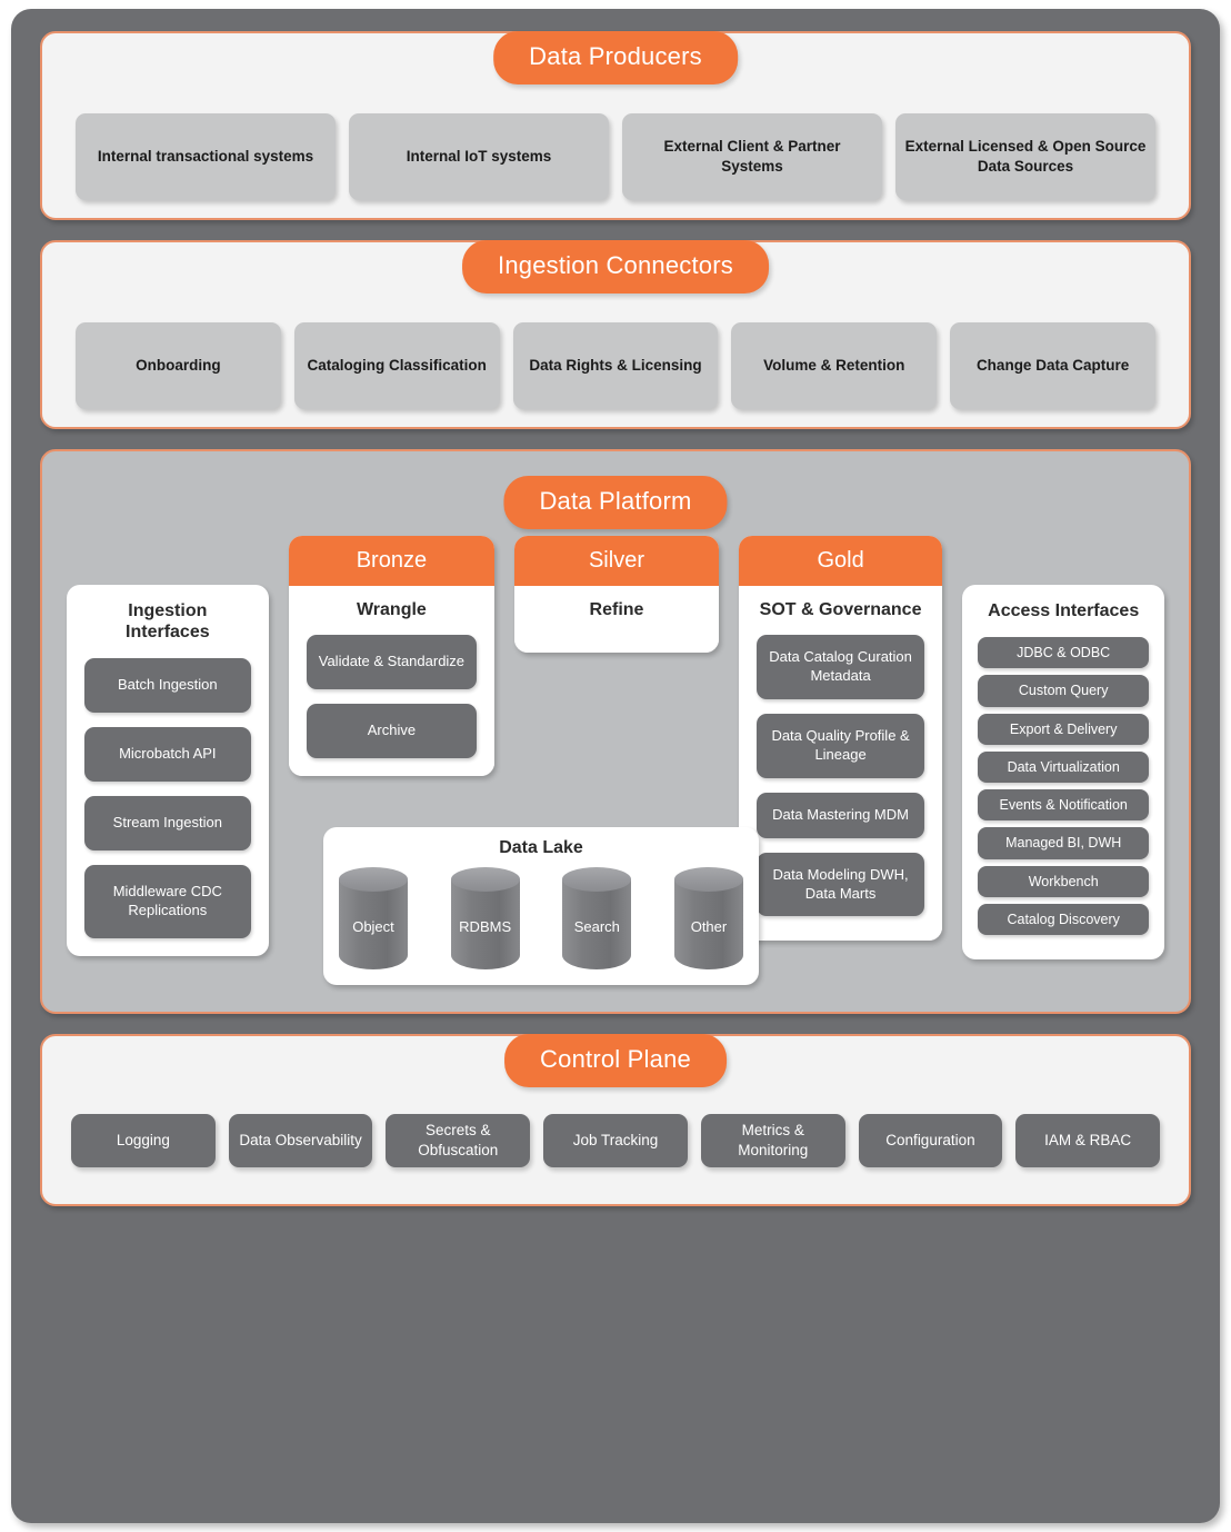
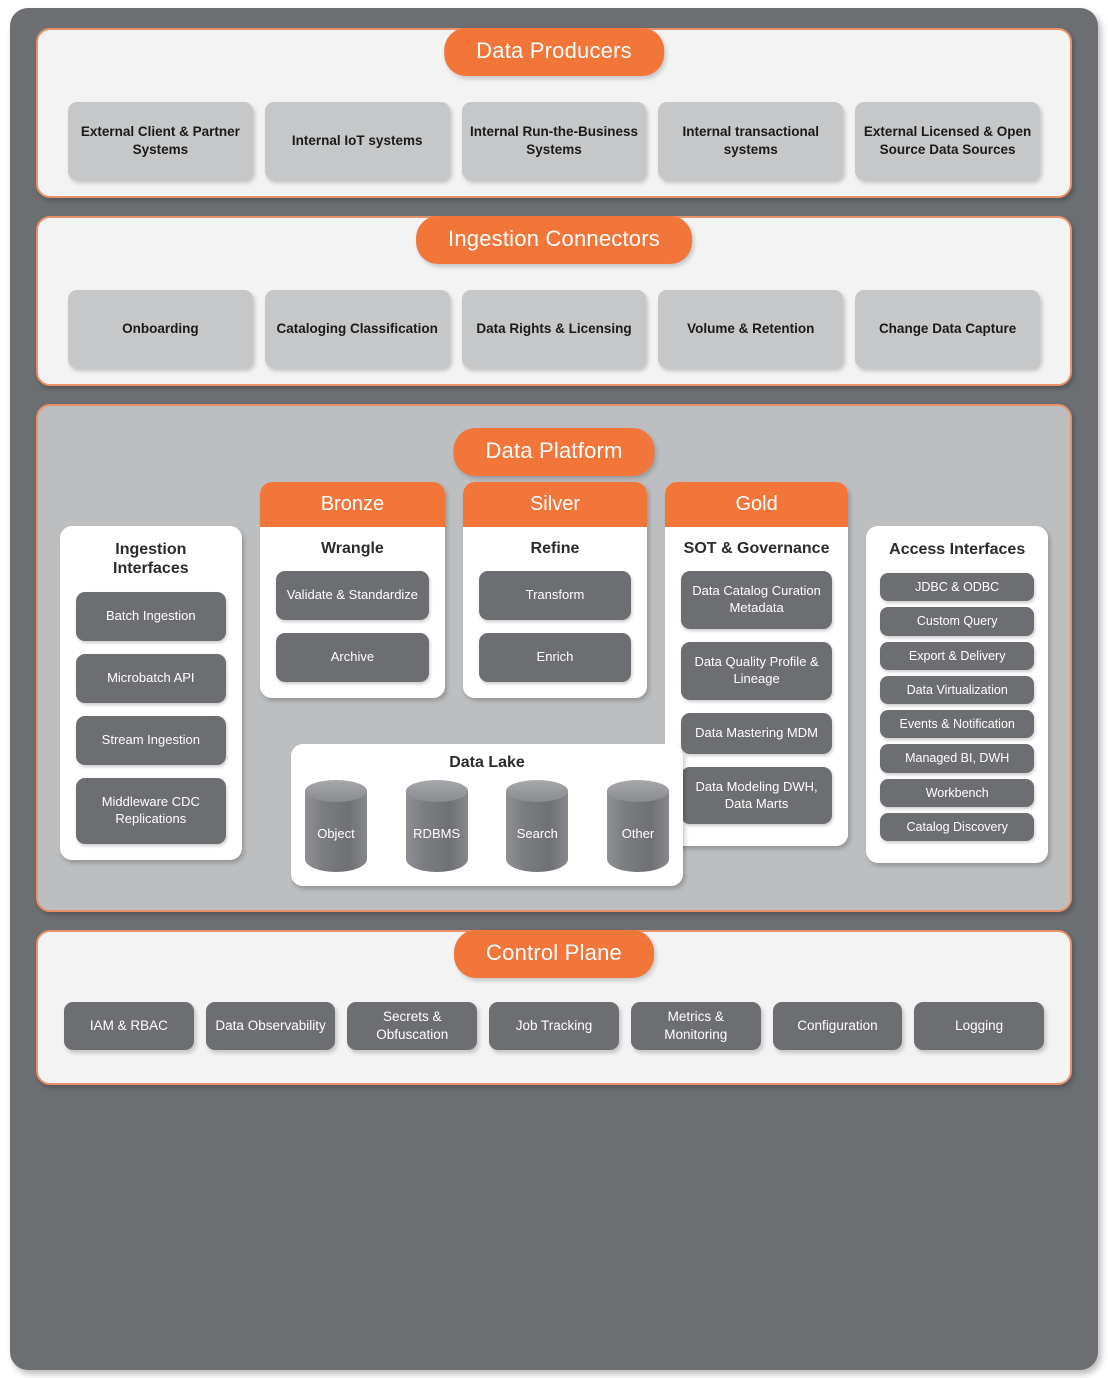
  Data Producers
- Internal transactional systems
+ External Client & Partner Systems
  Internal IoT systems
+ Internal Run-the-Business Systems
- External Client & Partner Systems
+ Internal transactional systems
  External Licensed & Open Source Data Sources
  Ingestion Connectors
  Onboarding
  Cataloging Classification
  Data Rights & Licensing
  Volume & Retention
  Change Data Capture
  Data Platform
  Ingestion Interfaces
  Batch Ingestion
  Microbatch API
  Stream Ingestion
  Middleware CDC Replications
  Bronze
  Wrangle
  Validate & Standardize
  Archive
  Silver
  Refine
+ Transform
+ Enrich
  Gold
  SOT & Governance
  Data Catalog Curation Metadata
  Data Quality Profile & Lineage
  Data Mastering MDM
  Data Modeling DWH, Data Marts
  Access Interfaces
  JDBC & ODBC
  Custom Query
  Export & Delivery
  Data Virtualization
  Events & Notification
  Managed BI, DWH
  Workbench
  Catalog Discovery
  Data Lake
  Object
  RDBMS
  Search
  Other
  Control Plane
- Logging
+ IAM & RBAC
  Data Observability
  Secrets & Obfuscation
  Job Tracking
  Metrics & Monitoring
  Configuration
- IAM & RBAC
+ Logging
